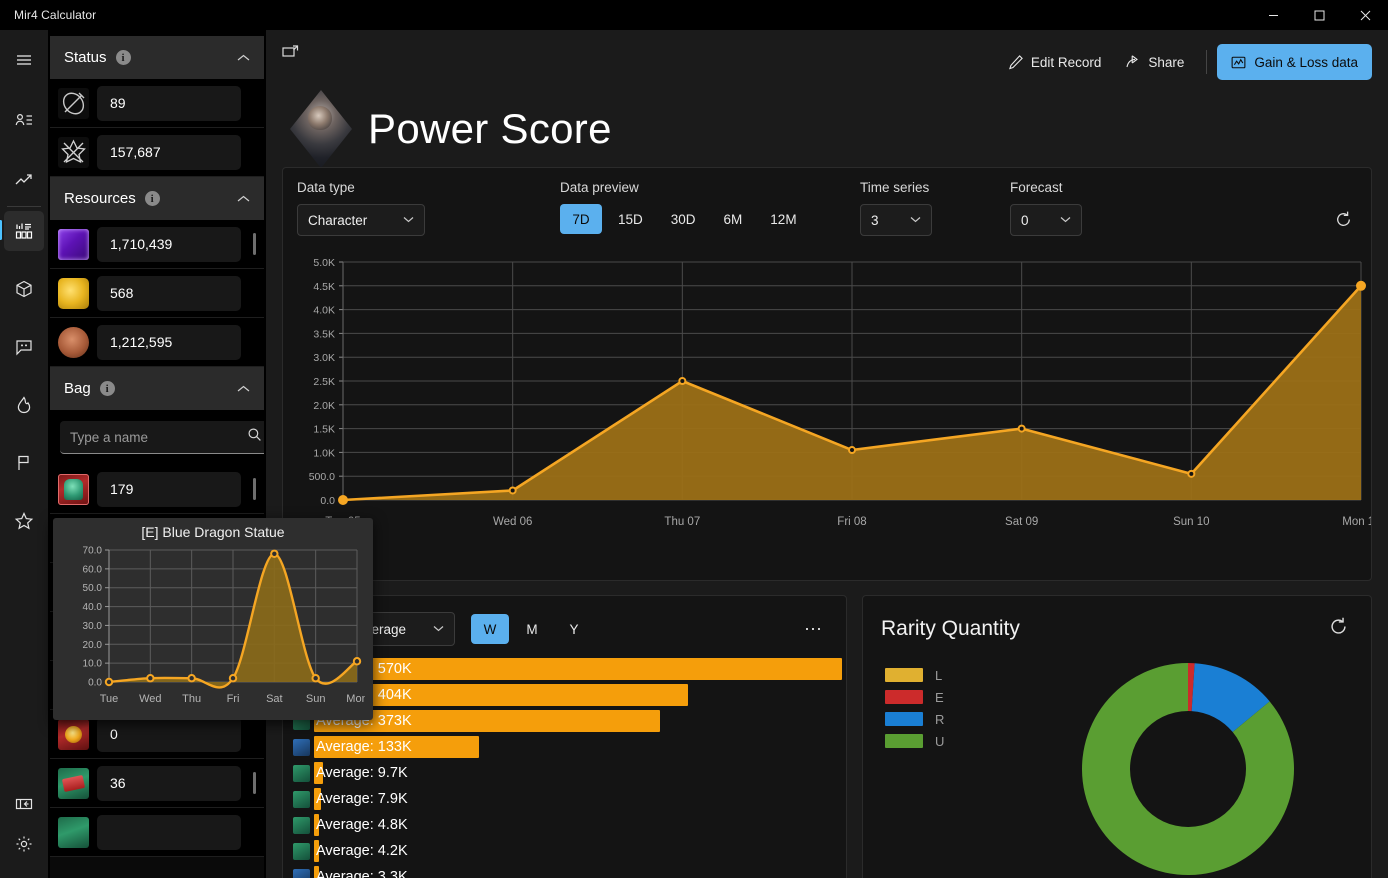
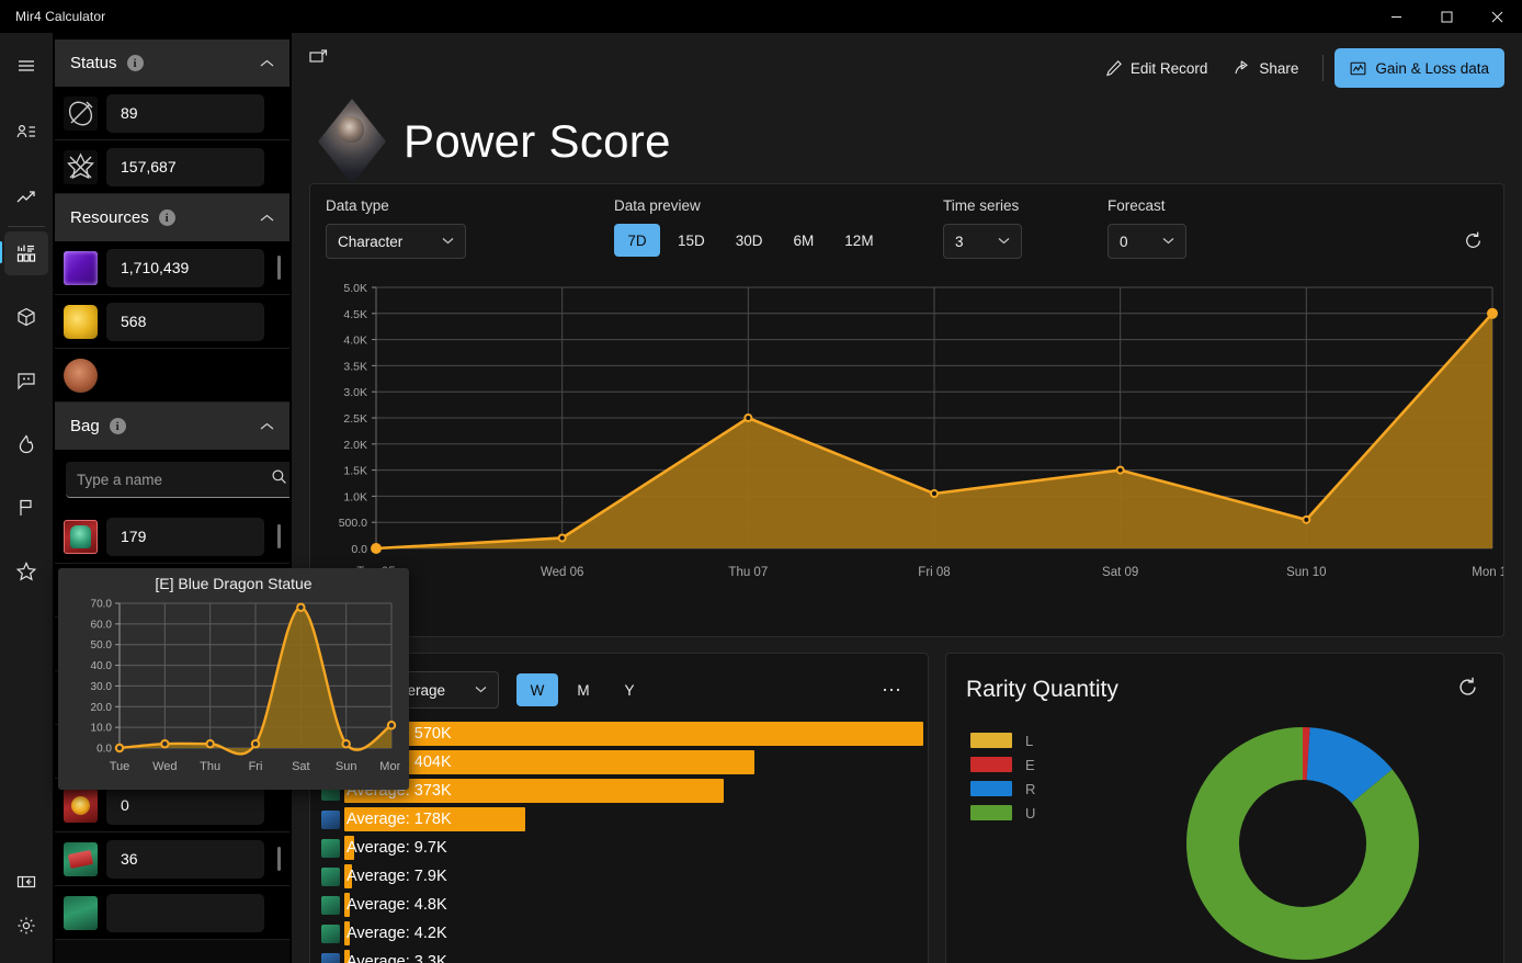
  Mir4 Calculator
  Status
  i
  89
  157,687
  Resources
  i
  1,710,439
  568
- 1,212,595
  Bag
  i
  Type a name
  179
  0
  36
  Edit Record
  Share
  Gain & Loss data
  Power Score
  Data type
  Data preview
  Time series
  Forecast
  Character
  7D
  15D
  30D
  6M
  12M
  3
  0
  0.0
  500.0
  1.0K
  1.5K
  2.0K
  2.5K
  3.0K
  3.5K
  4.0K
  4.5K
  5.0K
  Wed 06
  Thu 07
  Fri 08
  Sat 09
  Sun 10
  Mon 1
  erage
  W
  M
  Y
  ⋯
  Average: 373K
- Average: 133K
+ Average: 178K
  Average: 9.7K
  Average: 7.9K
  Average: 4.8K
  Average: 4.2K
  Average: 3.3K
  Rarity Quantity
  L
  E
  R
  U
  [E] Blue Dragon Statue
  0.0
  10.0
  20.0
  30.0
  40.0
  50.0
  60.0
  70.0
  Tue
  Wed
  Thu
  Fri
  Sat
  Sun
  Mon
